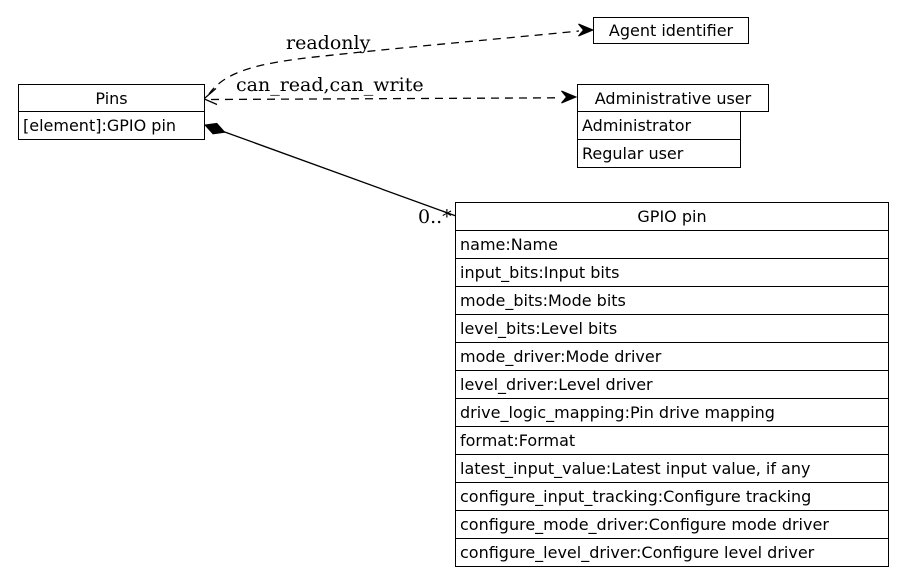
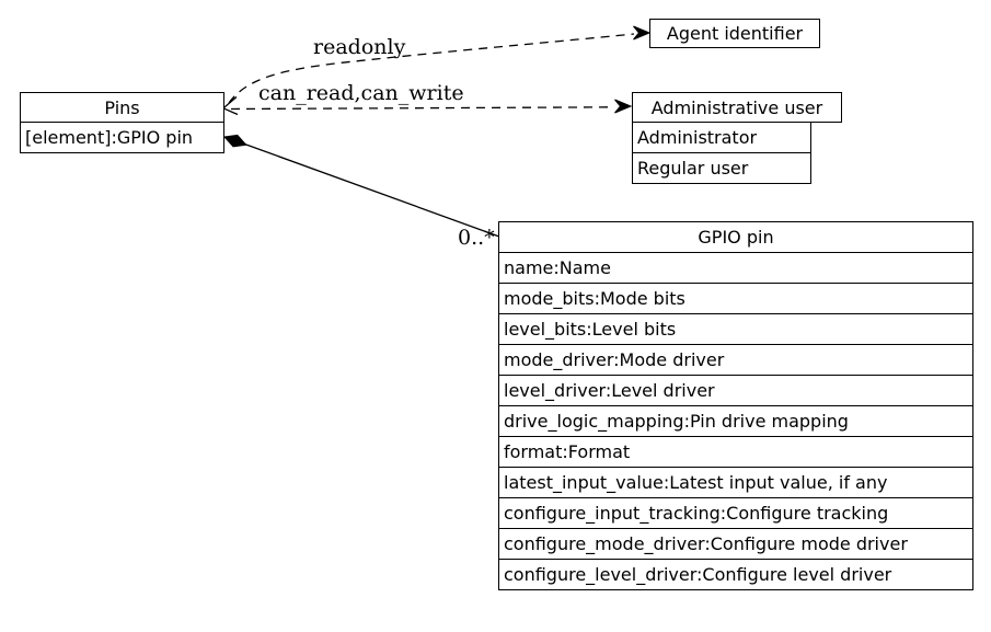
  Pins
  [element]:GPIO pin
  Agent identifier
  Administrative user
  Administrator
  Regular user
  GPIO pin
  name:Name
- input_bits:Input bits
  mode_bits:Mode bits
  level_bits:Level bits
  mode_driver:Mode driver
  level_driver:Level driver
  drive_logic_mapping:Pin drive mapping
  format:Format
  latest_input_value:Latest input value, if any
  configure_input_tracking:Configure tracking
  configure_mode_driver:Configure mode driver
  configure_level_driver:Configure level driver
  readonly
  can_read,can_write
  0..*
